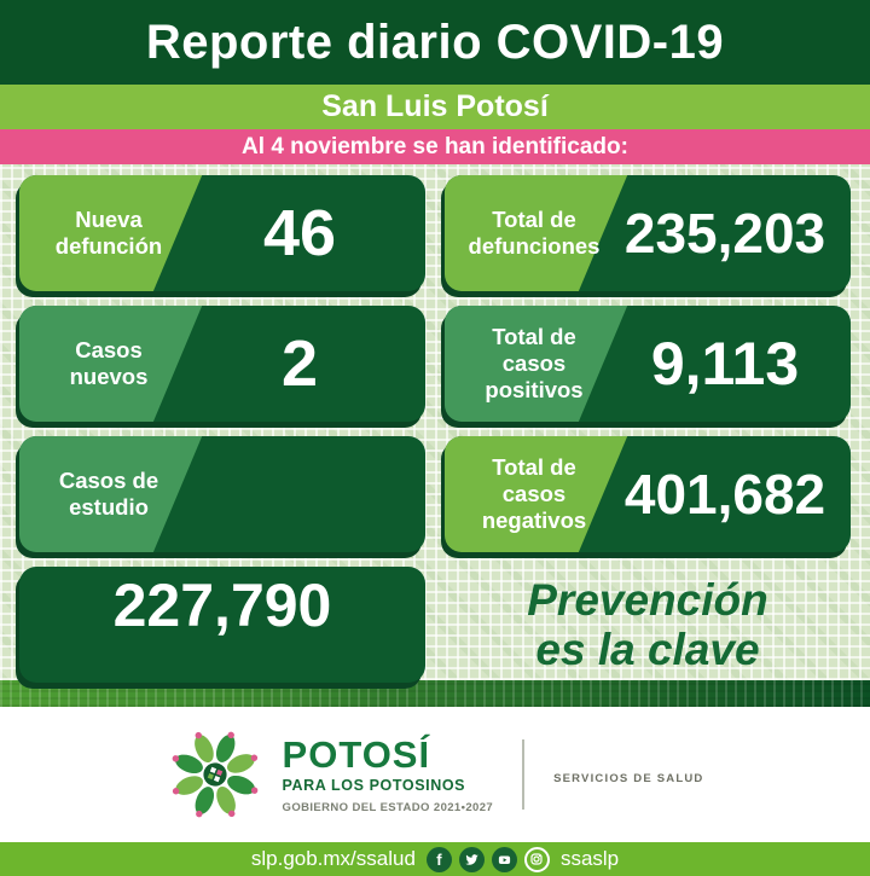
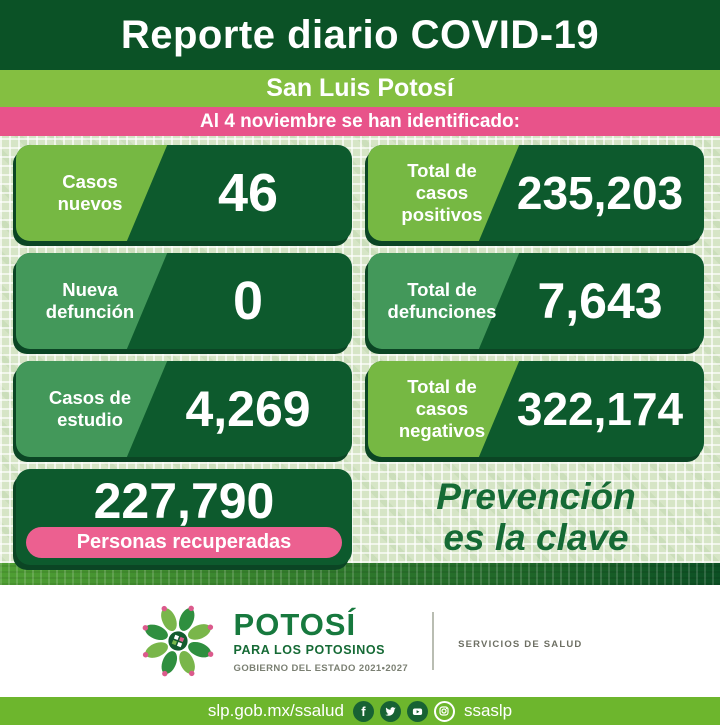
  Reporte diario COVID-19
  San Luis Potosí
  Al 4 noviembre se han identificado:
- Nueva defunción
+ Casos nuevos
  46
- Total de defunciones
+ Total de casos positivos
  235,203
- Casos nuevos
+ Nueva defunción
- 2
+ 0
- Total de casos positivos
+ Total de defunciones
- 9,113
+ 7,643
  Casos de estudio
+ 4,269
  Total de casos negativos
- 401,682
+ 322,174
  227,790
+ Personas recuperadas
  Prevención
  es la clave
  POTOSÍ
  PARA LOS POTOSINOS
  GOBIERNO DEL ESTADO 2021•2027
  SERVICIOS DE SALUD
  slp.gob.mx/ssalud
  f
  ssaslp
